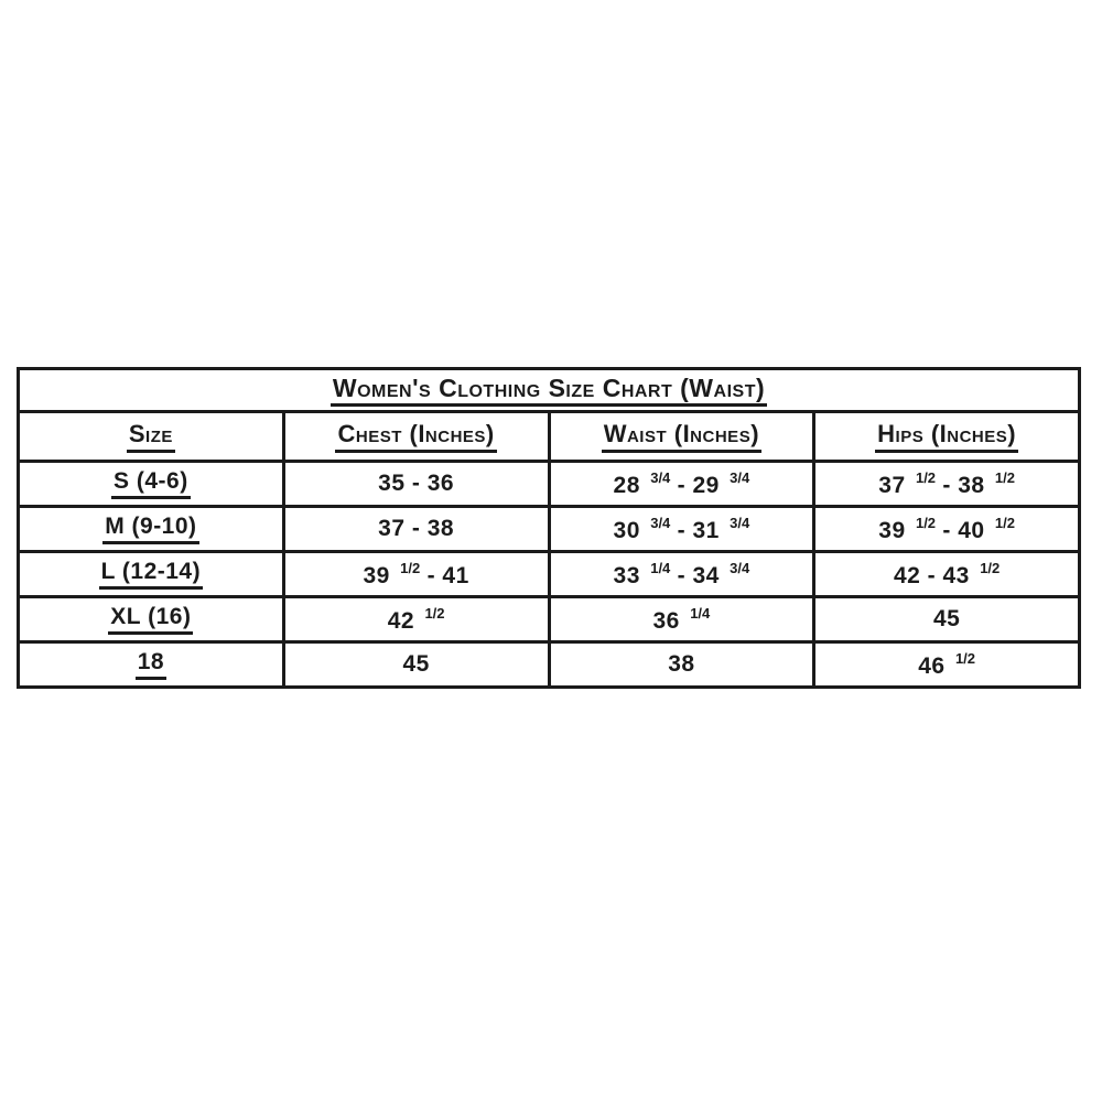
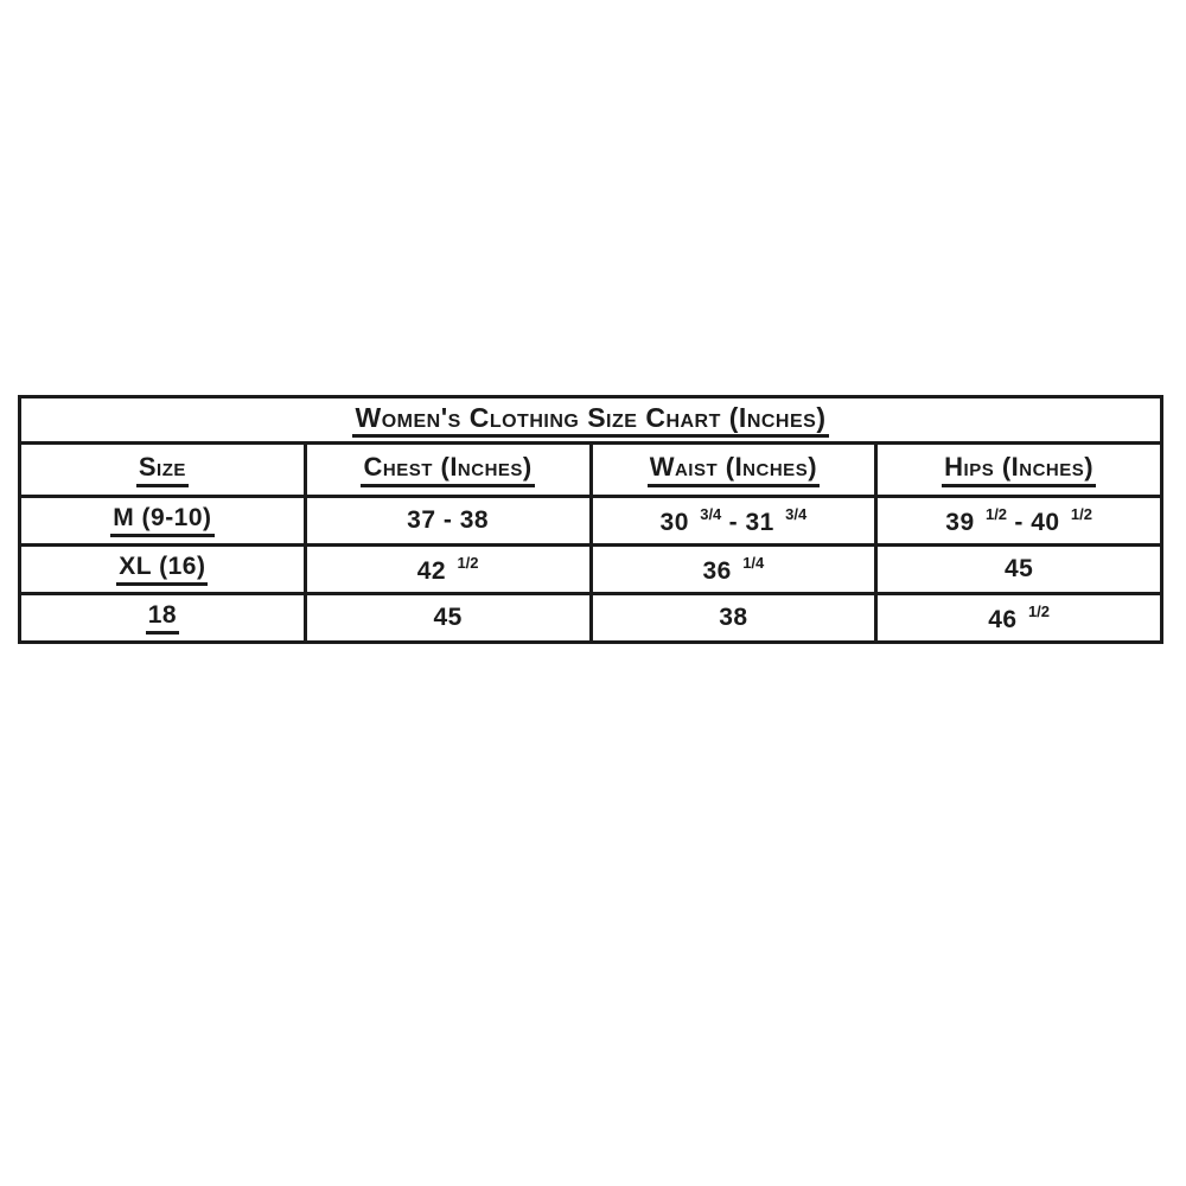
- Women's Clothing Size Chart (Waist)
+ Women's Clothing Size Chart (Inches)
  Size	Chest (Inches)	Waist (Inches)	Hips (Inches)
- S (4-6)	35 - 36	28 3/4 - 29 3/4	37 1/2 - 38 1/2
  M (9-10)	37 - 38	30 3/4 - 31 3/4	39 1/2 - 40 1/2
- L (12-14)	39 1/2 - 41	33 1/4 - 34 3/4	42 - 43 1/2
  XL (16)	42 1/2	36 1/4	45
  18	45	38	46 1/2
